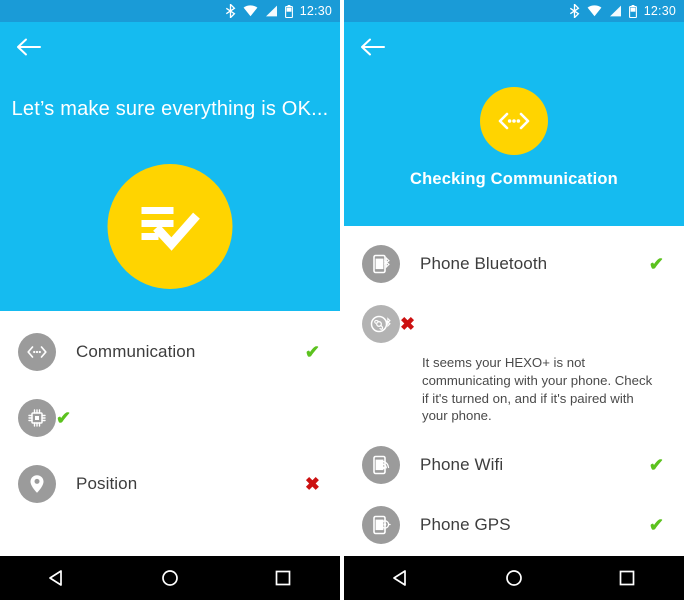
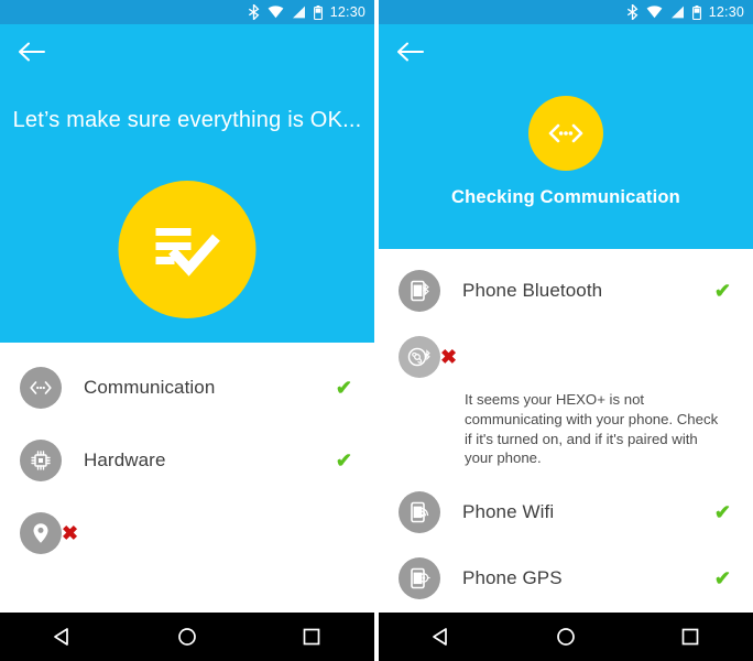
  12:30
  Let’s make sure everything is OK...
  Communication
  ✔
+ Hardware
  ✔
- Position
  ✖
  12:30
  Checking Communication
  Phone Bluetooth
  ✔
  ✖
  It seems your HEXO+ is not communicating with your phone. Check if it's turned on, and if it's paired with your phone.
  Phone Wifi
  ✔
  Phone GPS
  ✔
